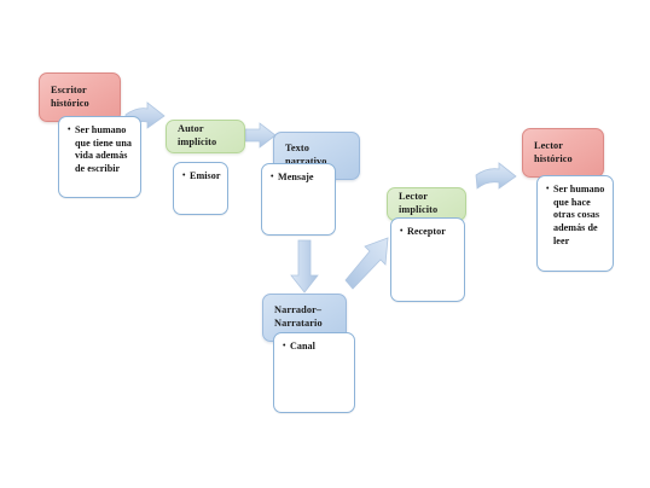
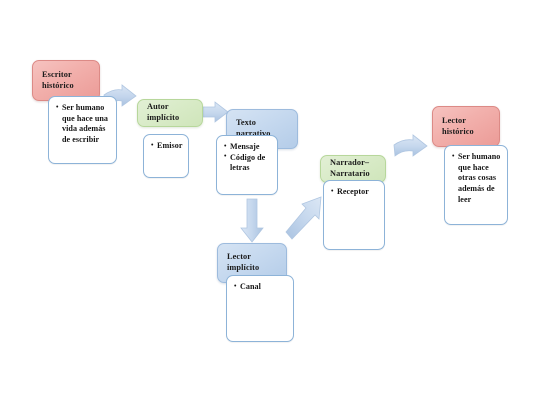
  Escritor histórico
- Ser humano que tiene una vida además de escribir
+ Ser humano que hace una vida además de escribir
  Autor implícito
  Emisor
  Texto narrativo
  Mensaje
+ Código de letras
- Narrador–Narratario
+ Lector implícito
  Canal
- Lector implícito
+ Narrador–Narratario
  Receptor
  Lector histórico
  Ser humano que hace otras cosas además de leer
